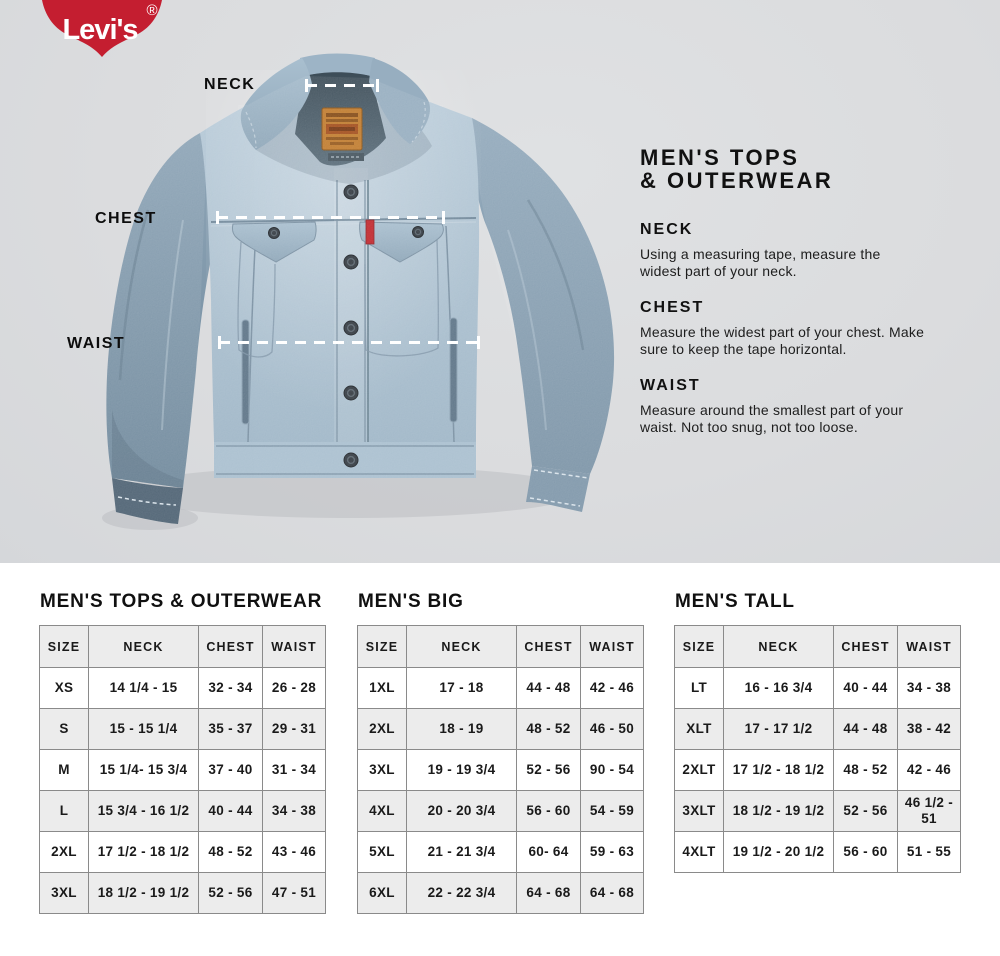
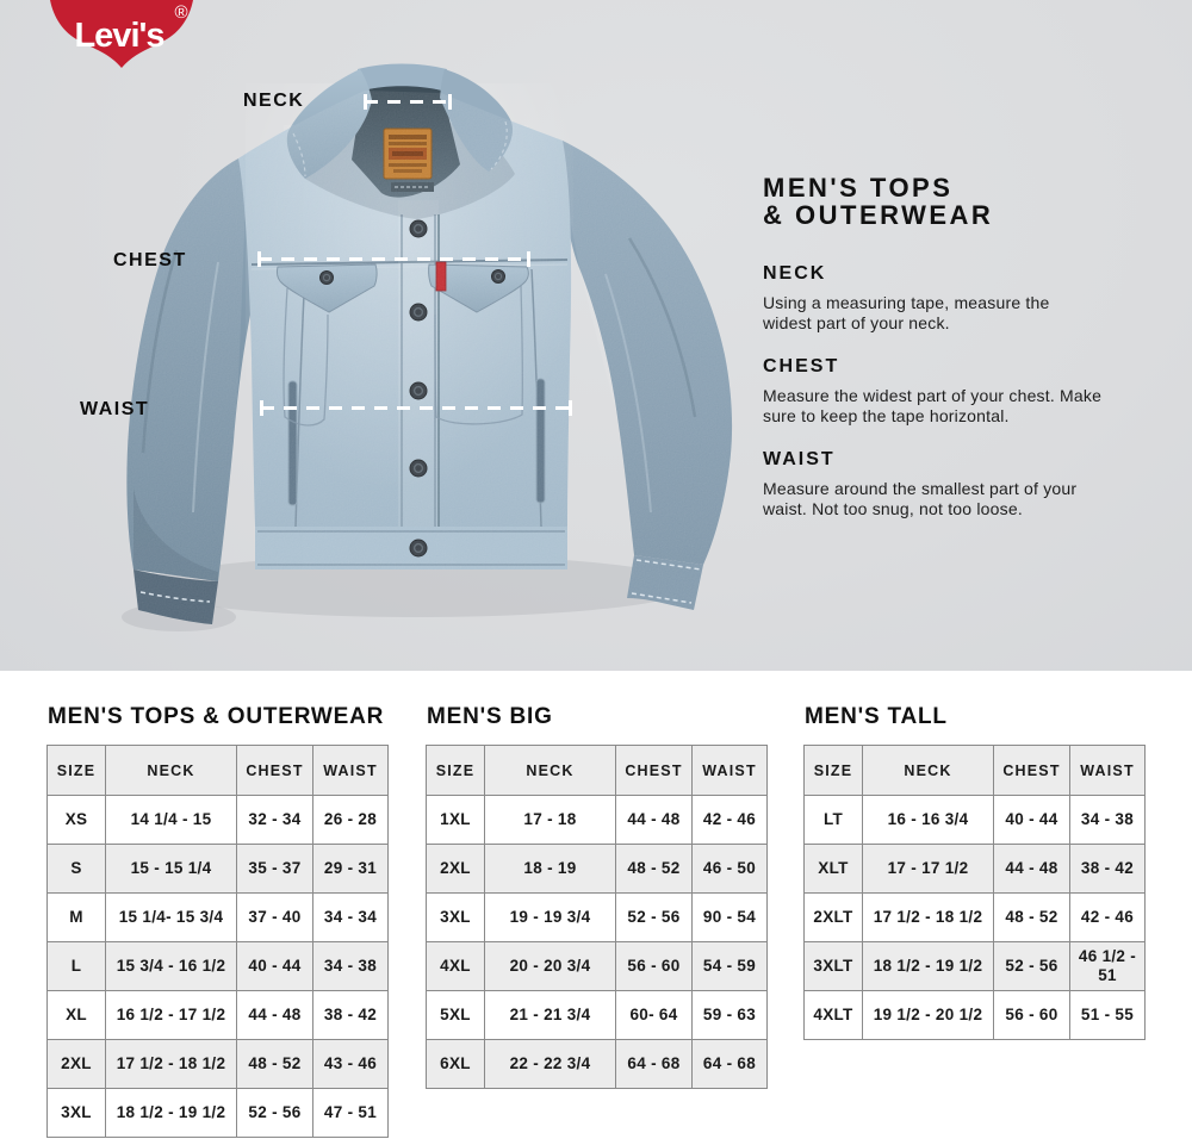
  Levi's
  ®
  NECK
  CHEST
  WAIST
  MEN'S TOPS
  & OUTERWEAR
  NECK
  Using a measuring tape, measure the
  widest part of your neck.
  CHEST
  Measure the widest part of your chest. Make
  sure to keep the tape horizontal.
  WAIST
  Measure around the smallest part of your
  waist. Not too snug, not too loose.
  MEN'S TOPS & OUTERWEAR
  SIZE	NECK	CHEST	WAIST
  XS	14 1/4 - 15	32 - 34	26 - 28
  S	15 - 15 1/4	35 - 37	29 - 31
- M	15 1/4- 15 3/4	37 - 40	31 - 34
+ M	15 1/4- 15 3/4	37 - 40	34 - 34
  L	15 3/4 - 16 1/2	40 - 44	34 - 38
+ XL	16 1/2 - 17 1/2	44 - 48	38 - 42
  2XL	17 1/2 - 18 1/2	48 - 52	43 - 46
  3XL	18 1/2 - 19 1/2	52 - 56	47 - 51
  MEN'S BIG
  SIZE	NECK	CHEST	WAIST
  1XL	17 - 18	44 - 48	42 - 46
  2XL	18 - 19	48 - 52	46 - 50
  3XL	19 - 19 3/4	52 - 56	90 - 54
  4XL	20 - 20 3/4	56 - 60	54 - 59
  5XL	21 - 21 3/4	60- 64	59 - 63
  6XL	22 - 22 3/4	64 - 68	64 - 68
  MEN'S TALL
  SIZE	NECK	CHEST	WAIST
  LT	16 - 16 3/4	40 - 44	34 - 38
  XLT	17 - 17 1/2	44 - 48	38 - 42
  2XLT	17 1/2 - 18 1/2	48 - 52	42 - 46
  3XLT	18 1/2 - 19 1/2	52 - 56	46 1/2 - 51
  4XLT	19 1/2 - 20 1/2	56 - 60	51 - 55
